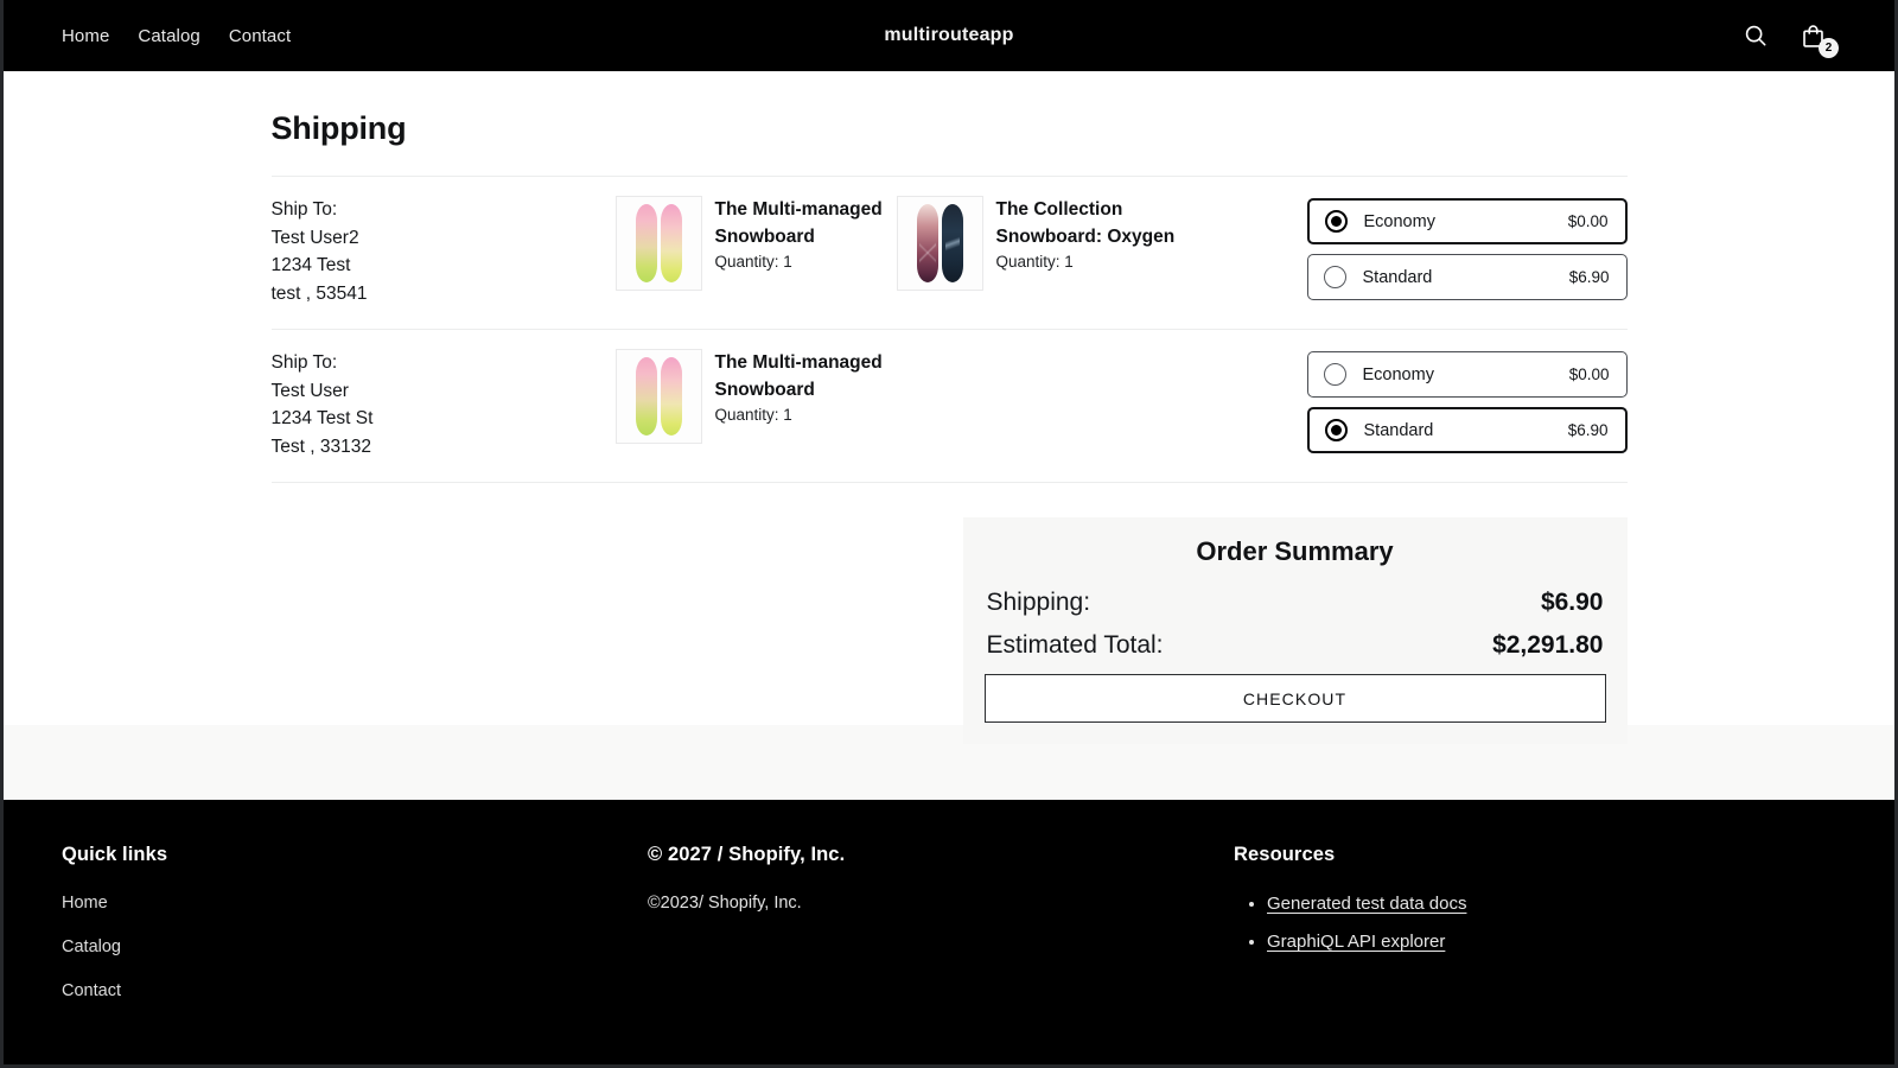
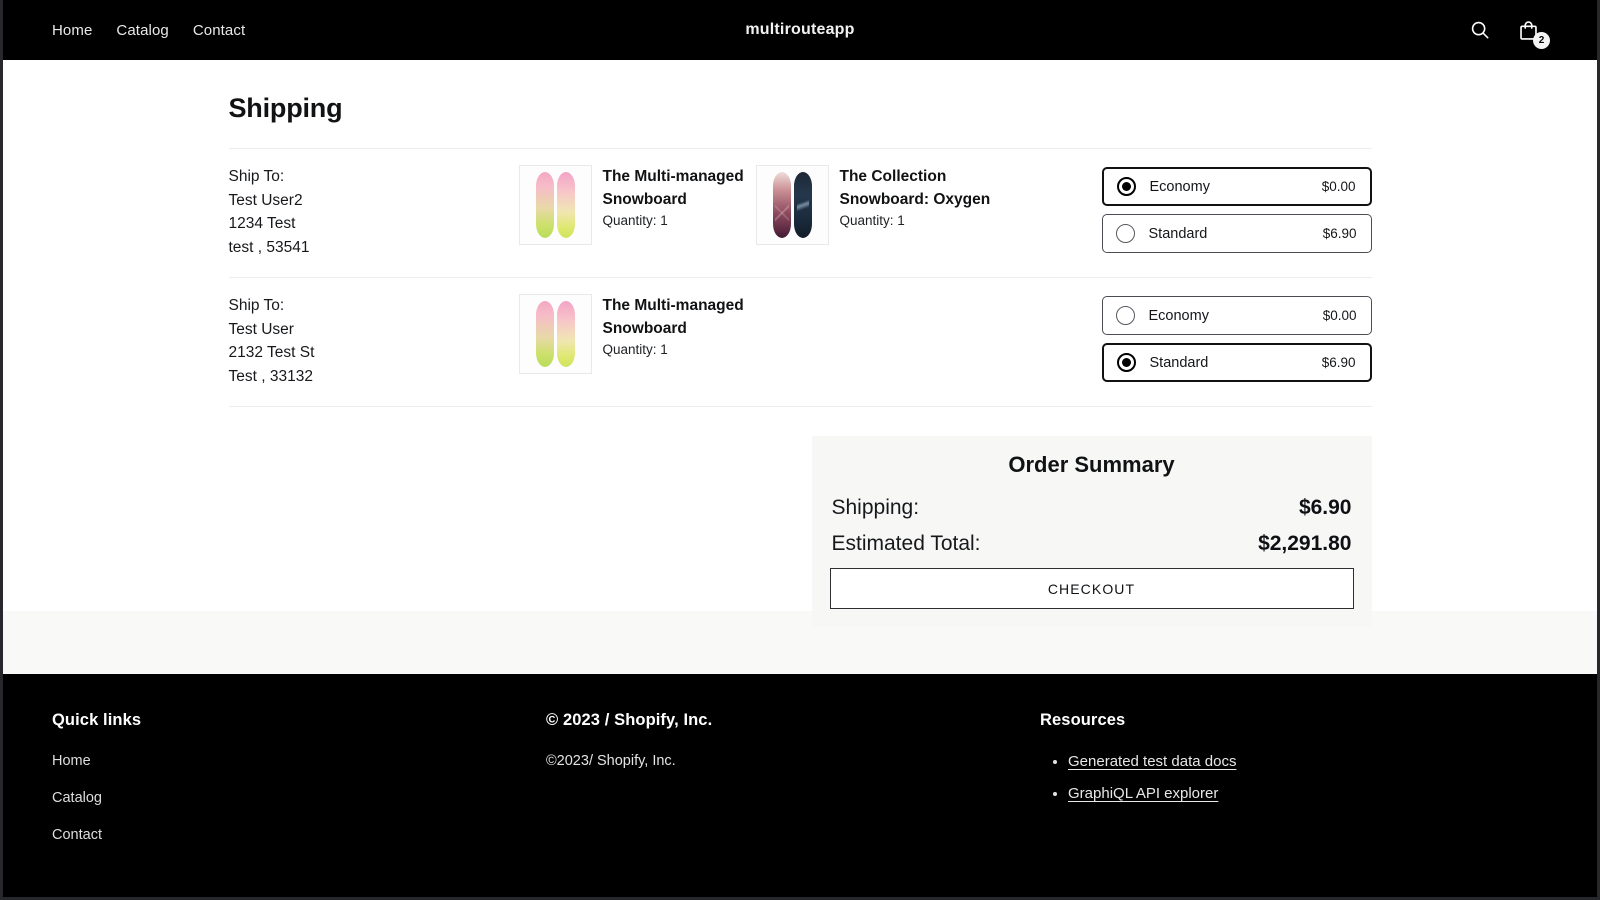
  Home
  Catalog
  Contact
  multirouteapp
  2
  Shipping
  Ship To:
  Test User2
  1234 Test
  test , 53541
  The Multi-managed Snowboard
  Quantity: 1
  The Collection Snowboard: Oxygen
  Quantity: 1
  Economy
  $0.00
  Standard
  $6.90
  Ship To:
  Test User
- 1234 Test St
+ 2132 Test St
  Test , 33132
  The Multi-managed Snowboard
  Quantity: 1
  Economy
  $0.00
  Standard
  $6.90
  Order Summary
  Shipping:
  $6.90
  Estimated Total:
  $2,291.80
  CHECKOUT
  Quick links
  Home
  Catalog
  Contact
- © 2027 / Shopify, Inc.
+ © 2023 / Shopify, Inc.
  ©2023/ Shopify, Inc.
  Resources
  Generated test data docs
  GraphiQL API explorer
